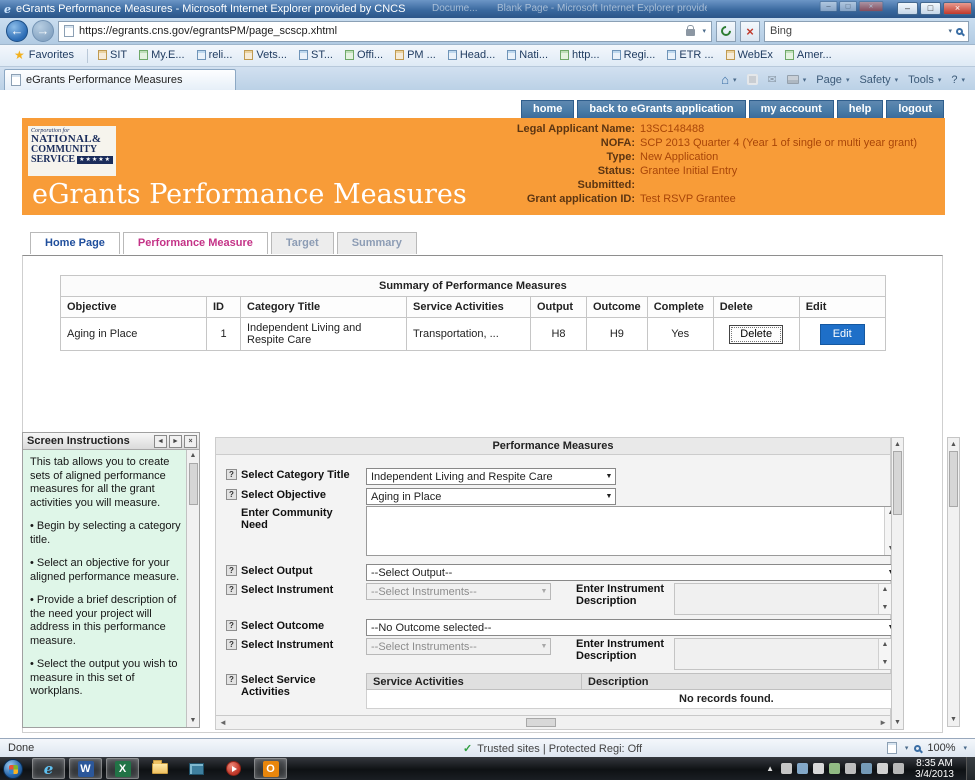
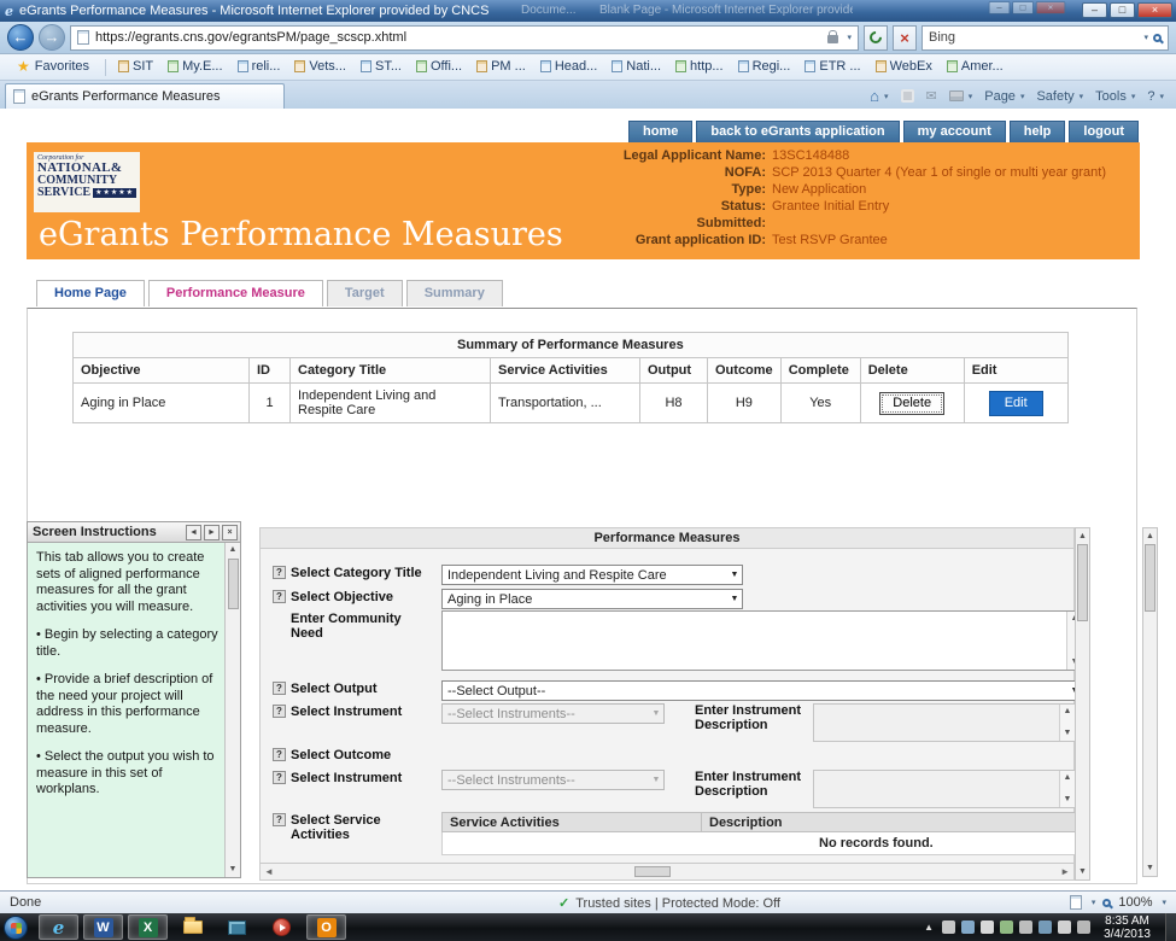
  e
  eGrants Performance Measures - Microsoft Internet Explorer provided by CNCS
  Docume...
  Blank Page - Microsoft Internet Explorer provid
  –
  □
  ×
  –
  □
  ×
  ←
  →
  https://egrants.cns.gov/egrantsPM/page_scscp.xhtml
  ×
  Bing
  ★
  Favorites
  SIT
  My.E...
  reli...
  Vets...
  ST...
  Offi...
  PM ...
  Head...
  Nati...
  http...
  Regi...
  ETR ...
  WebEx
  Amer...
  eGrants Performance Measures
  ⌂
  ✉
  Page
  Safety
  Tools
  ?
  home
  back to eGrants application
  my account
  help
  logout
  NATIONAL&
  COMMUNITY
  SERVICE
  eGrants Performance Measures
  Legal Applicant Name:
  13SC148488
  NOFA:
  SCP 2013 Quarter 4 (Year 1 of single or multi year grant)
  Type:
  New Application
  Status:
  Grantee Initial Entry
  Submitted:
  Grant application ID:
  Test RSVP Grantee
  Home Page
  Performance Measure
  Target
  Summary
  Summary of Performance Measures
  Objective	ID	Category Title	Service Activities	Output	Outcome	Complete	Delete	Edit
  Aging in Place	1	Independent Living and Respite Care	Transportation, ...	H8	H9	Yes	Delete	Edit
  Screen Instructions
  This tab allows you to create sets of aligned performance measures for all the grant activities you will measure.
  • Begin by selecting a category title.
- • Select an objective for your aligned performance measure.
  • Provide a brief description of the need your project will address in this performance measure.
  • Select the output you wish to measure in this set of workplans.
  Performance Measures
  ?
  Select Category Title
  Independent Living and Respite Care
  ?
  Select Objective
  Aging in Place
  Enter Community Need
  ?
  Select Output
  --Select Output--
  ?
  Select Instrument
  --Select Instruments--
  Enter Instrument Description
  ?
  Select Outcome
- --No Outcome selected--
  ?
  Select Instrument
  --Select Instruments--
  Enter Instrument Description
  ?
  Select Service Activities
  Service Activities
  Description
  No records found.
  ◄
  ►
  Done
  ✓
- Trusted sites | Protected Regi: Off
+ Trusted sites | Protected Mode: Off
  100%
  e
  W
  X
  O
  ▲
  8:35 AM
  3/4/2013
